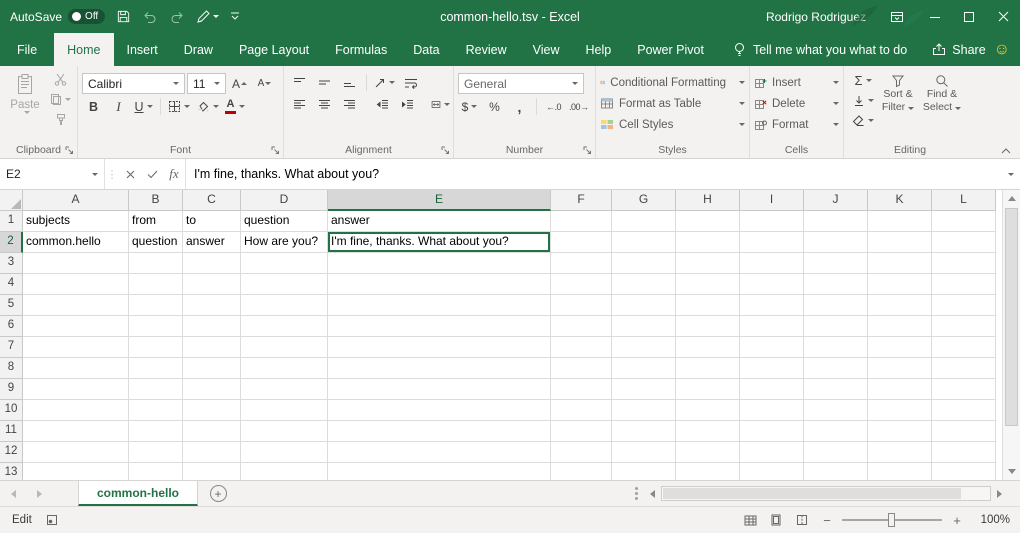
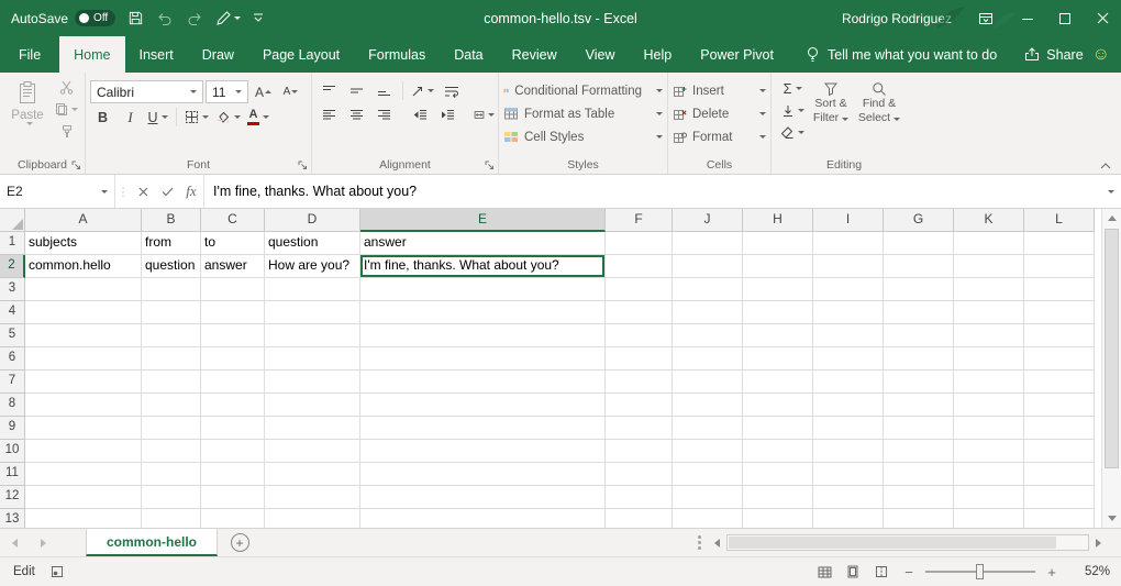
  AutoSave
  Off
  common-hello.tsv - Excel
  Rodrigo Rodriguez
  File
  Home
  Insert
  Draw
  Page Layout
  Formulas
  Data
  Review
  View
  Help
  Power Pivot
- Tell me what you what to do
+ Tell me what you want to do
  Share
  ☺
  Paste
  Clipboard
  Calibri
  11
  A
  A
  B
  I
  U
  A
  Font
  Alignment
- General
- $
- %
- ,
- ←.0
- .00→
- Number
  Conditional Formatting
  Format as Table
  Cell Styles
  Styles
  Insert
  Delete
  Format
  Cells
  Σ
  Sort &
  Filter
  Find &
  Select
  Editing
  E2
  ⋮
  fx
  I'm fine, thanks. What about you?
  A
  B
  C
  D
  E
  F
- G
+ J
  H
  I
- J
+ G
  K
  L
  1
  subjects
  from
  to
  question
  answer
  2
  common.hello
  question
  answer
  How are you?
  I'm fine, thanks. What about you?
  3
  4
  5
  6
  7
  8
  9
  10
  11
  12
  13
  common-hello
  +
  Edit
  −
  +
- 100%
+ 52%
